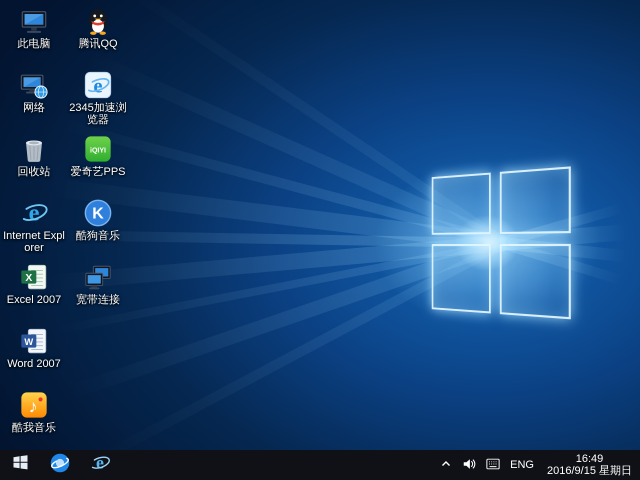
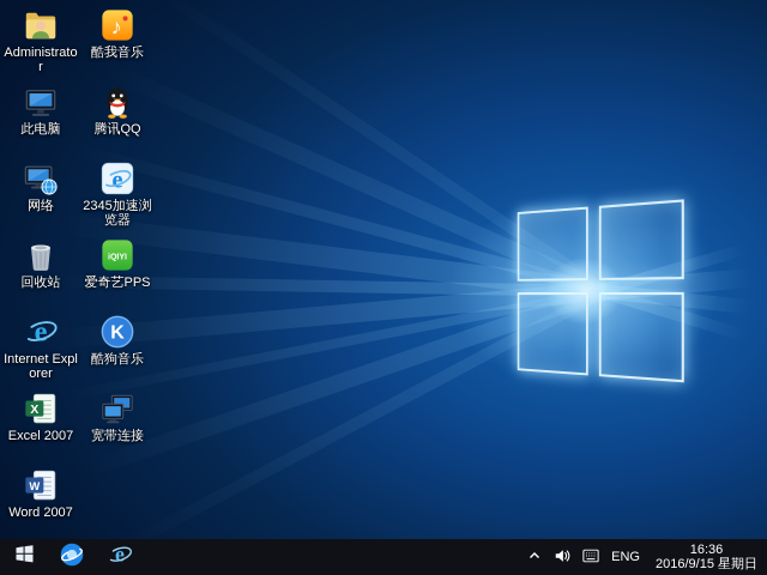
+ Administrator
  此电脑
  网络
  回收站
  e
  Internet Explorer
  X
  Excel 2007
  W
  Word 2007
  ♪
  酷我音乐
  腾讯QQ
  e
  2345加速浏览器
  爱奇艺PPS
  K
  酷狗音乐
  宽带连接
  e
  ENG
- 16:49
+ 16:36
  2016/9/15 星期日
